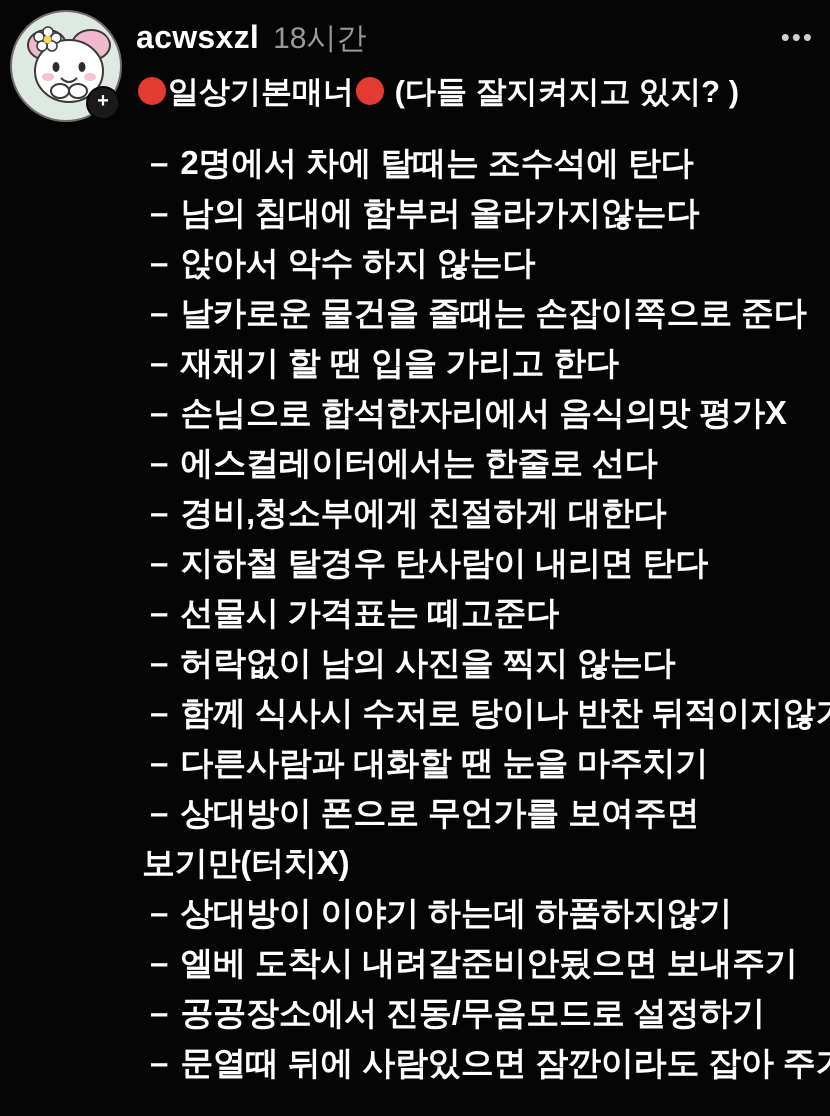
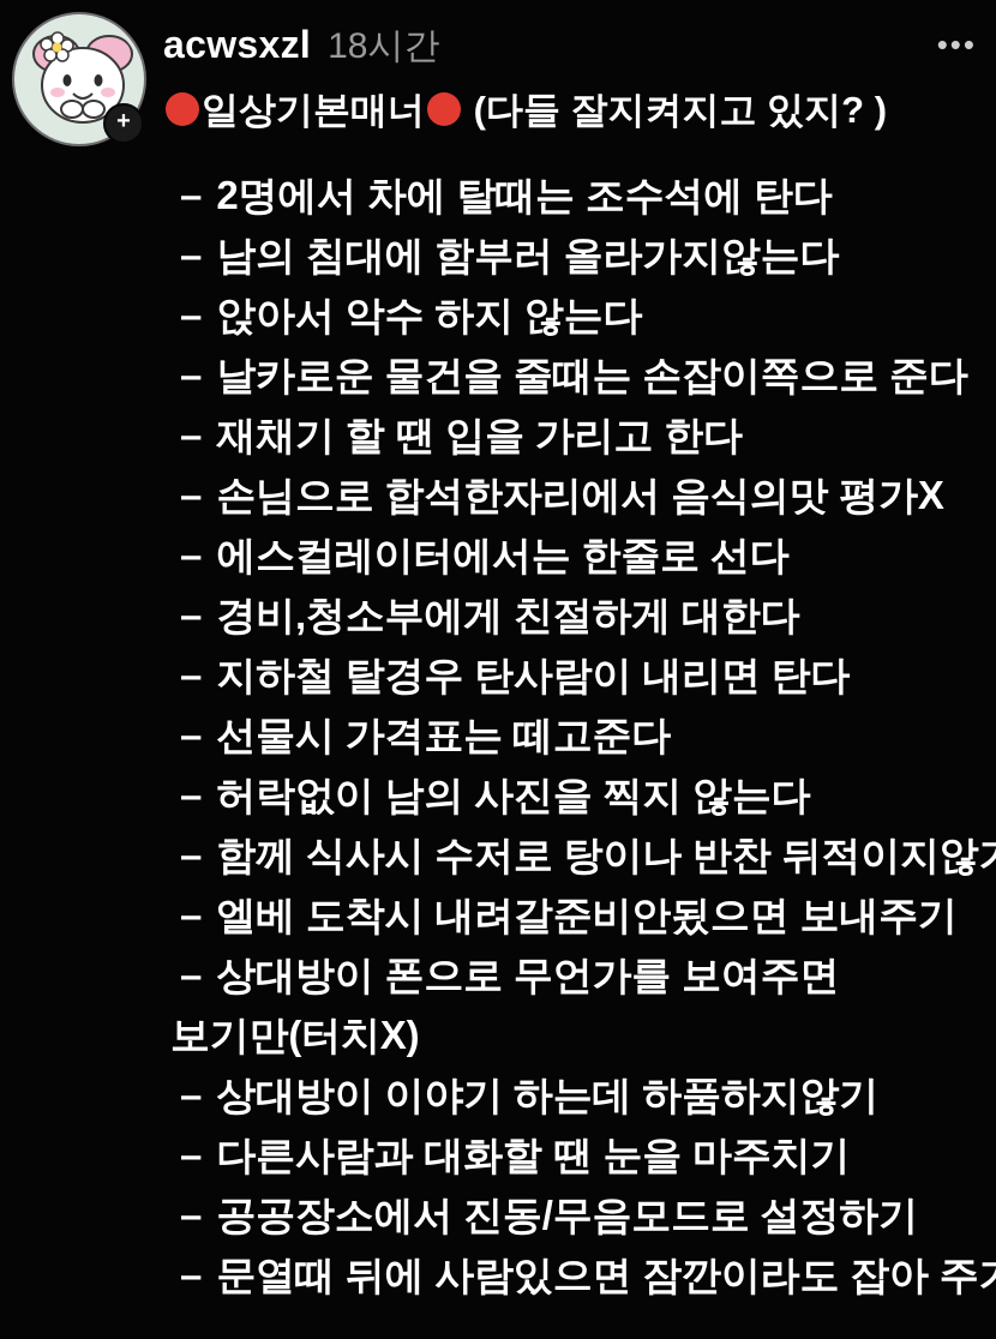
  +
  acwsxzl
  18시간
  일상기본매너 (다들 잘지켜지고 있지? )
  •••
  –
  2명에서 차에 탈때는 조수석에 탄다
  –
  남의 침대에 함부러 올라가지않는다
  –
  앉아서 악수 하지 않는다
  –
  날카로운 물건을 줄때는 손잡이쪽으로 준다
  –
  재채기 할 땐 입을 가리고 한다
  –
  손님으로 합석한자리에서 음식의맛 평가X
  –
  에스컬레이터에서는 한줄로 선다
  –
  경비,청소부에게 친절하게 대한다
  –
  지하철 탈경우 탄사람이 내리면 탄다
  –
  선물시 가격표는 떼고준다
  –
  허락없이 남의 사진을 찍지 않는다
  –
  함께 식사시 수저로 탕이나 반찬 뒤적이지않
  –
- 다른사람과 대화할 땐 눈을 마주치기
+ 엘베 도착시 내려갈준비안됬으면 보내주기
  –
  상대방이 폰으로 무언가를 보여주면
  보기만(터치X)
  –
  상대방이 이야기 하는데 하품하지않기
  –
- 엘베 도착시 내려갈준비안됬으면 보내주기
+ 다른사람과 대화할 땐 눈을 마주치기
  –
  공공장소에서 진동/무음모드로 설정하기
  –
  문열때 뒤에 사람있으면 잠깐이라도 잡아 주
